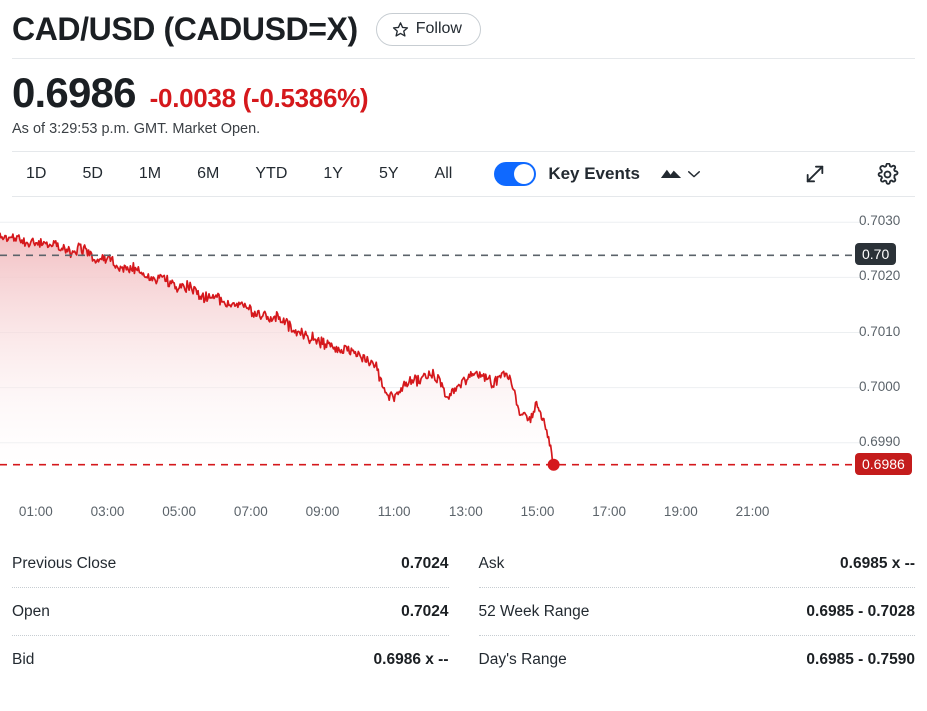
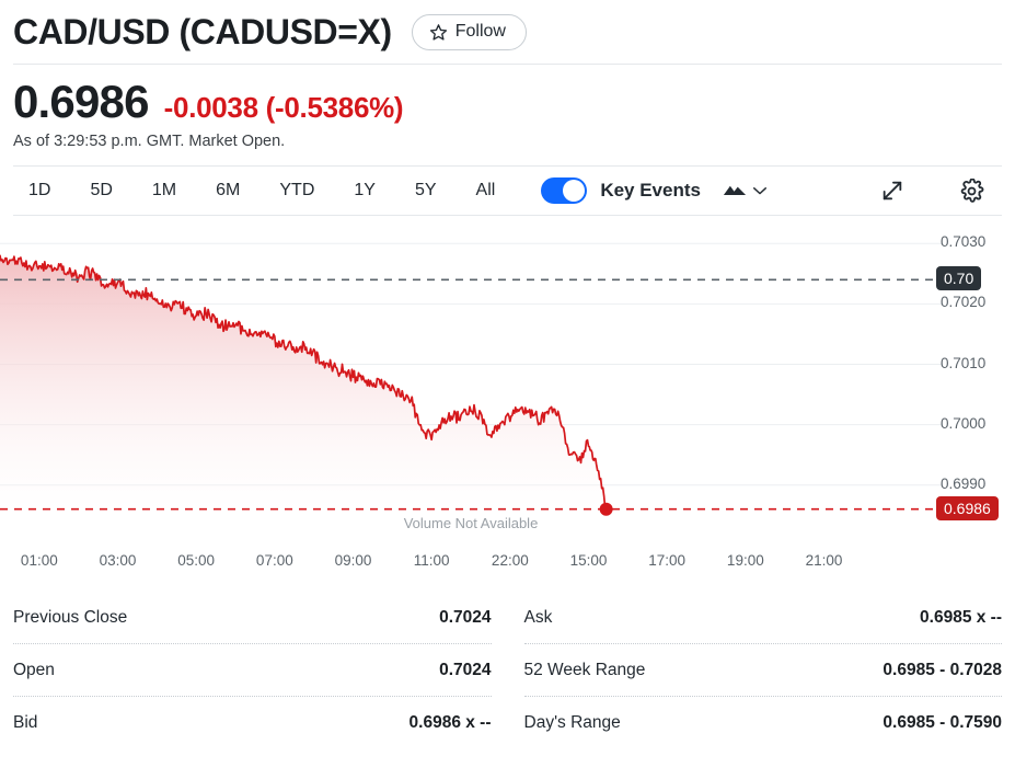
  CAD/USD (CADUSD=X)
  Follow
  0.6986
  -0.0038 (-0.5386%)
  As of 3:29:53 p.m. GMT. Market Open.
  1D
  5D
  1M
  6M
  YTD
  1Y
  5Y
  All
  Key Events
  0.7030
  0.7020
  0.7010
  0.7000
  0.6990
  0.70
  0.6986
+ Volume Not Available
  01:00
  03:00
  05:00
  07:00
  09:00
  11:00
- 13:00
+ 22:00
  15:00
  17:00
  19:00
  21:00
  Previous Close
  0.7024
  Open
  0.7024
  Bid
  0.6986 x --
  Ask
  0.6985 x --
  52 Week Range
  0.6985 - 0.7028
  Day's Range
  0.6985 - 0.7590
